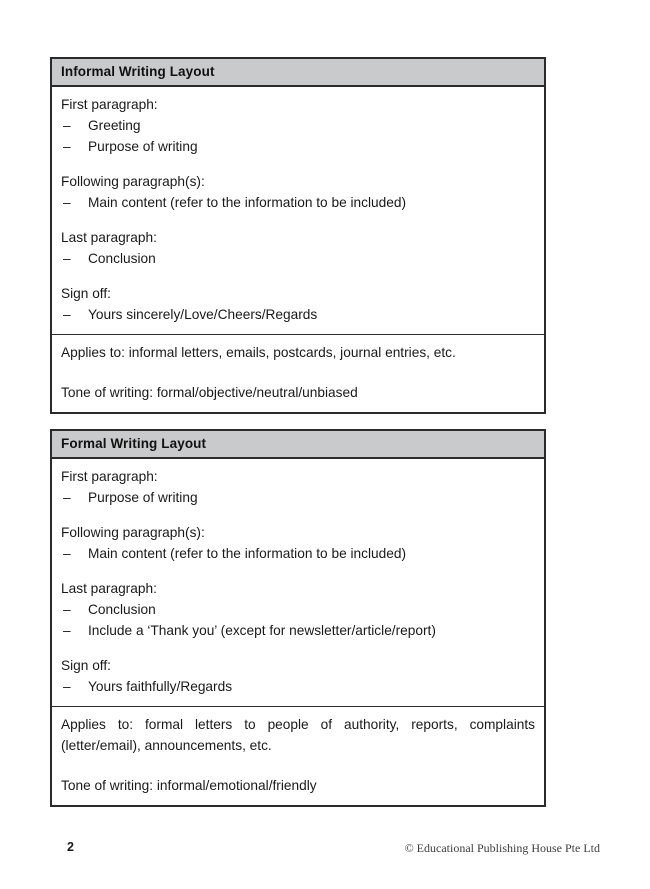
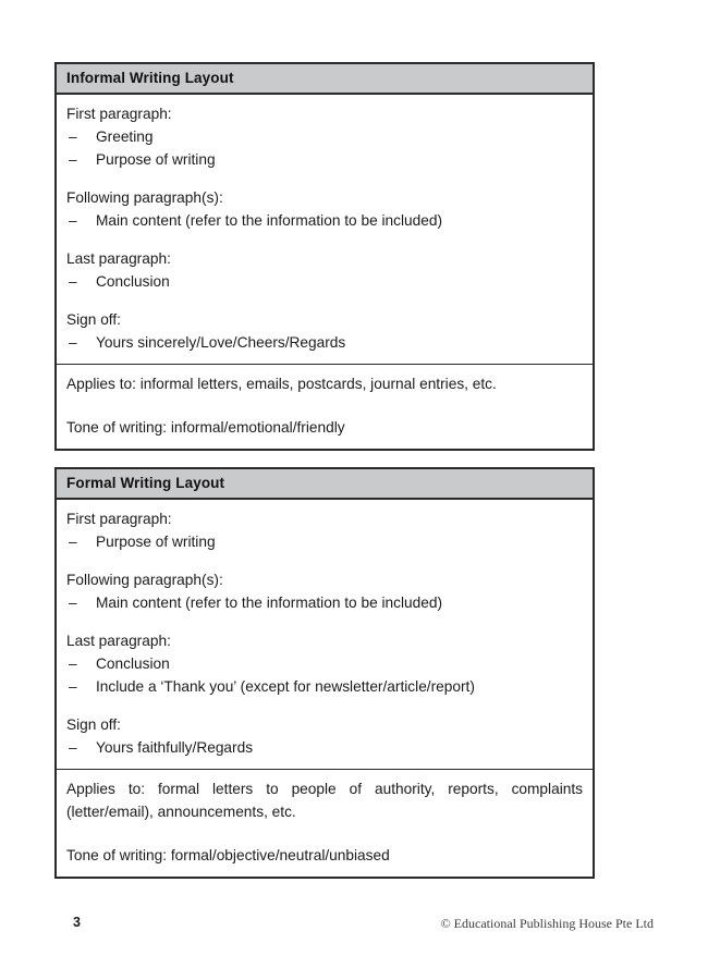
  Informal Writing Layout
  First paragraph:
  –
  Greeting
  –
  Purpose of writing
  Following paragraph(s):
  –
  Main content (refer to the information to be included)
  Last paragraph:
  –
  Conclusion
  Sign off:
  –
  Yours sincerely/Love/Cheers/Regards
  Applies to: informal letters, emails, postcards, journal entries, etc.
- Tone of writing: formal/objective/neutral/unbiased
+ Tone of writing: informal/emotional/friendly
  Formal Writing Layout
  First paragraph:
  –
  Purpose of writing
  Following paragraph(s):
  –
  Main content (refer to the information to be included)
  Last paragraph:
  –
  Conclusion
  –
  Include a ‘Thank you’ (except for newsletter/article/report)
  Sign off:
  –
  Yours faithfully/Regards
  Applies to: formal letters to people of authority, reports, complaints (letter/email), announcements, etc.
- Tone of writing: informal/emotional/friendly
+ Tone of writing: formal/objective/neutral/unbiased
- 2
+ 3
  © Educational Publishing House Pte Ltd
